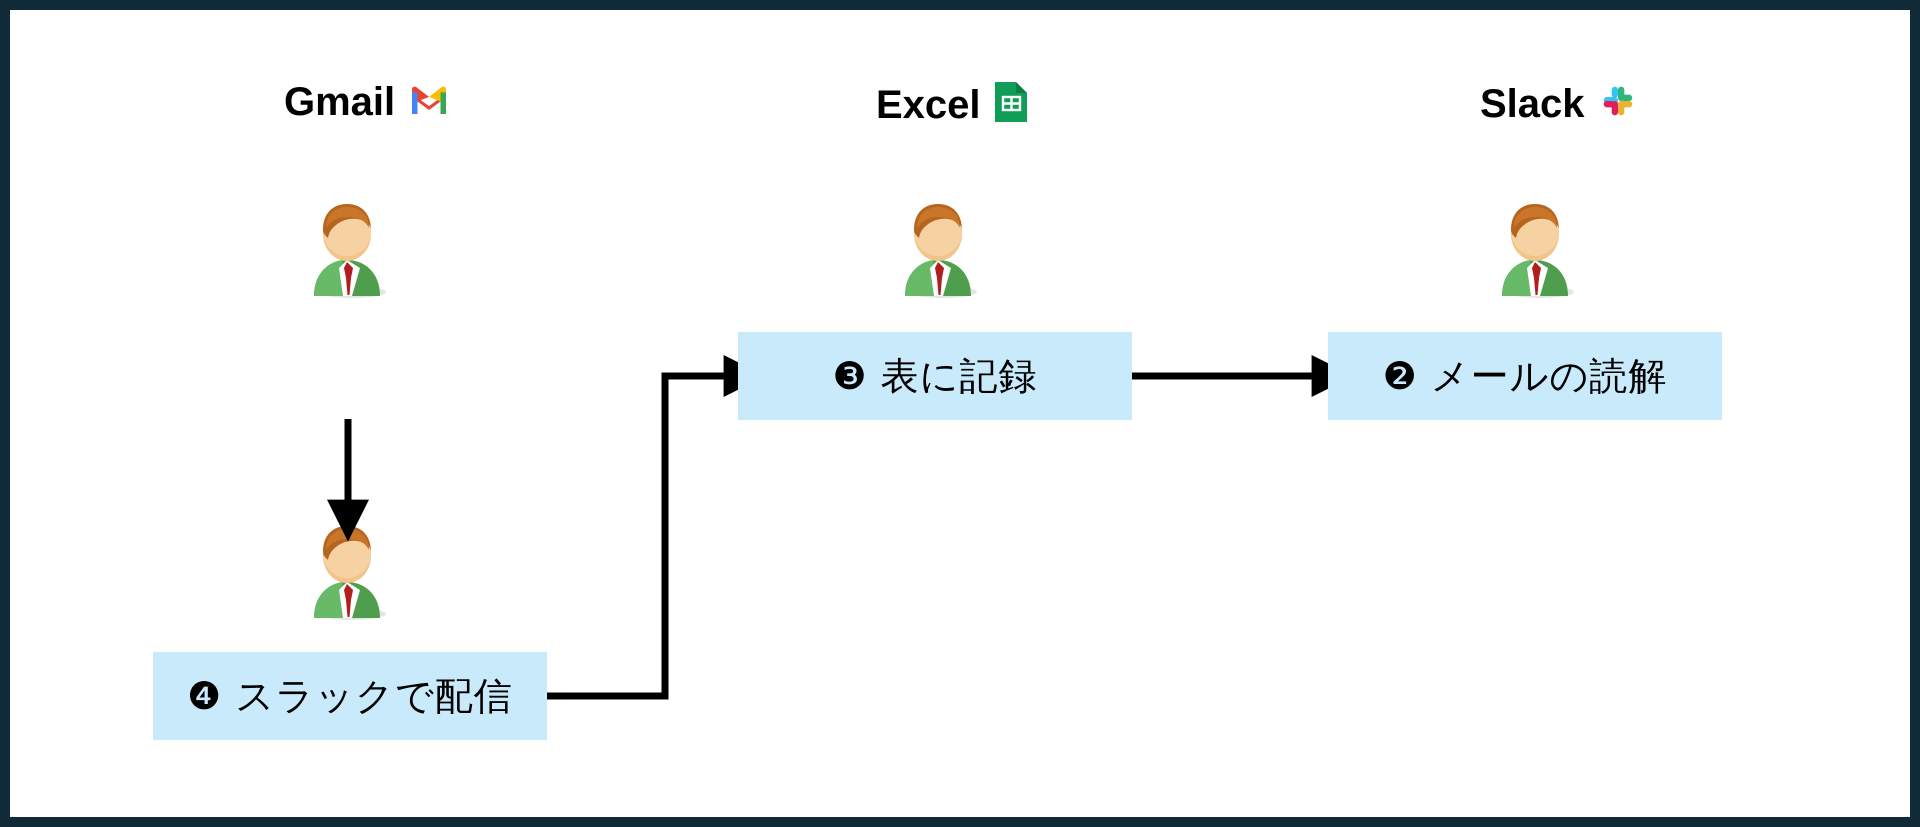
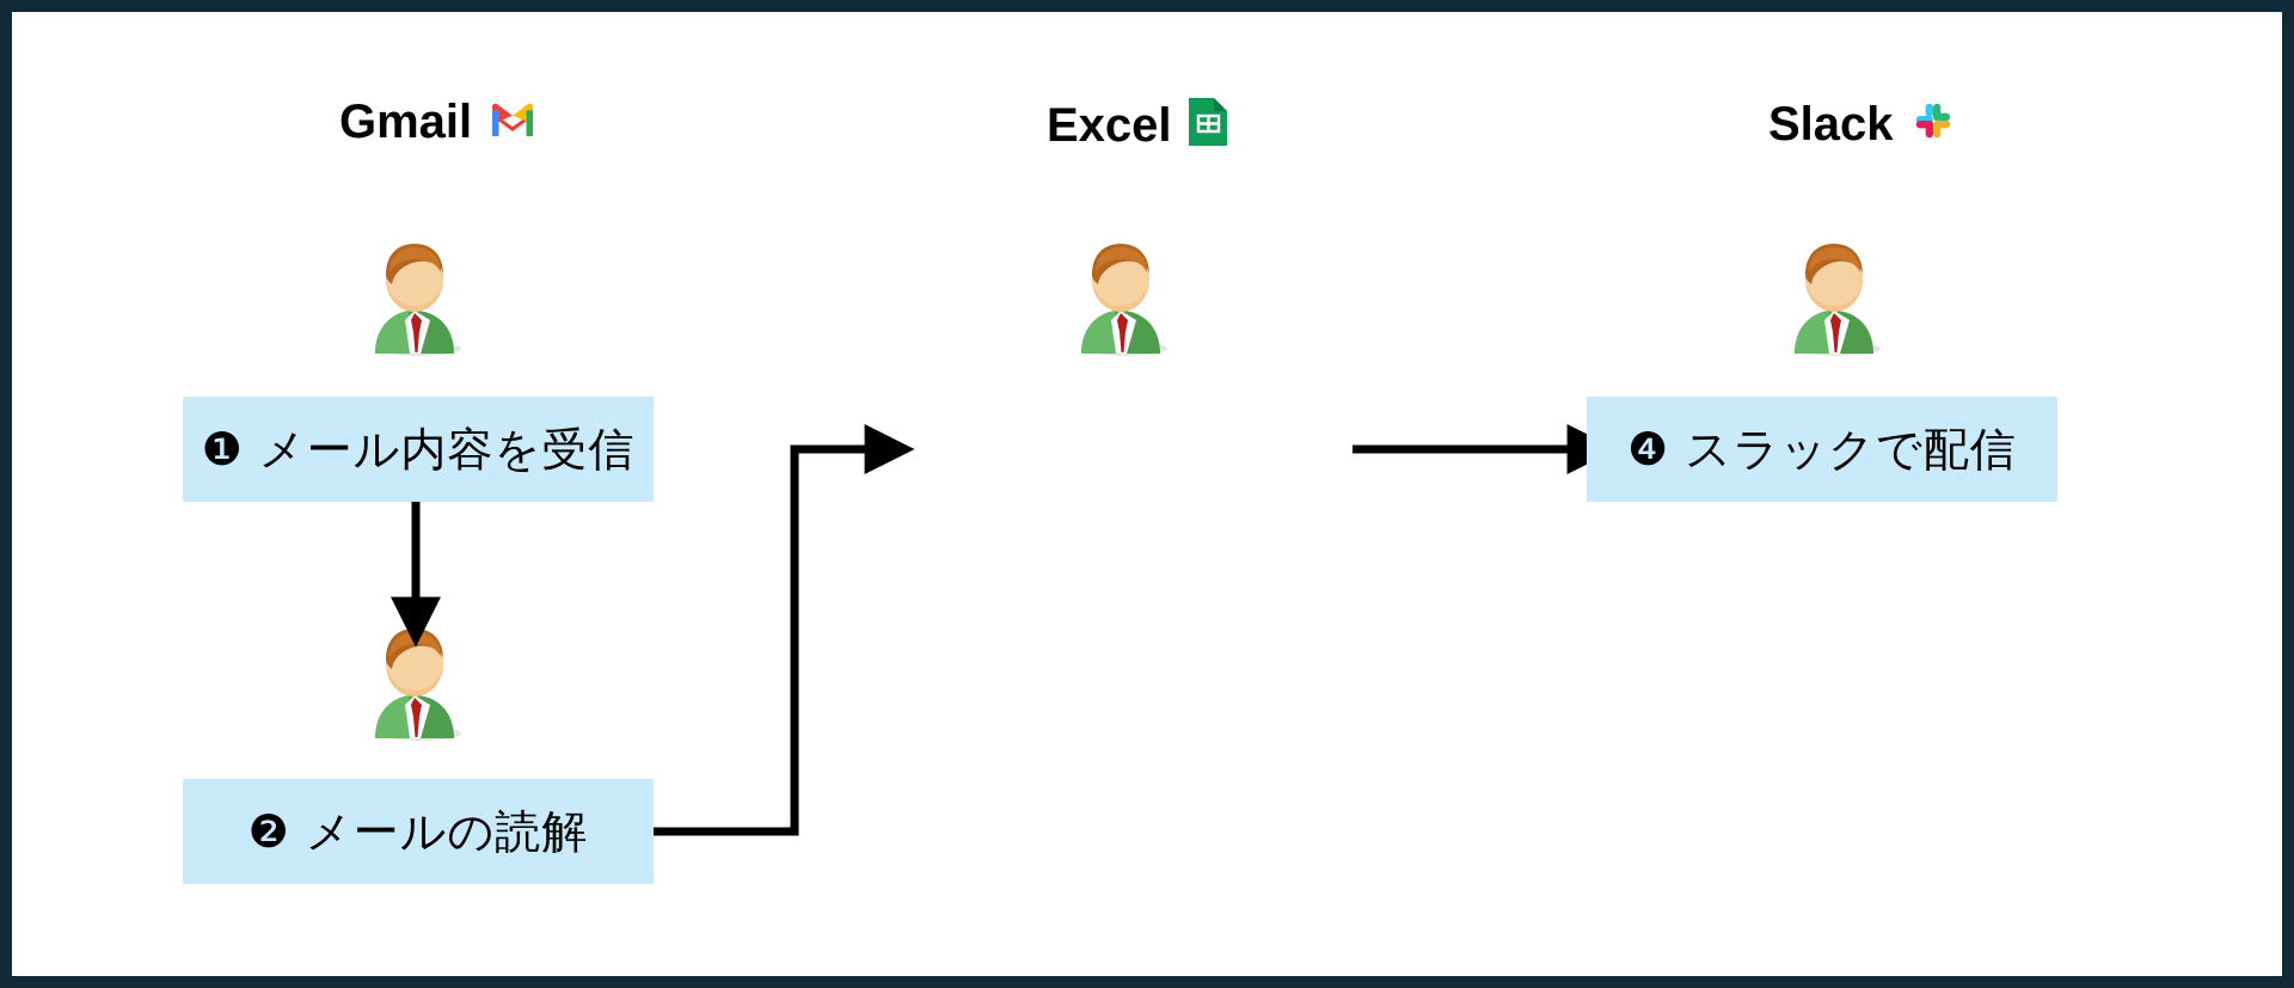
  Gmail
  Excel
  Slack
+ ❶ メール内容を受信
- ❹ スラックで配信
+ ❷ メールの読解
- ❸ 表に記録
- ❷ メールの読解
+ ❹ スラックで配信
